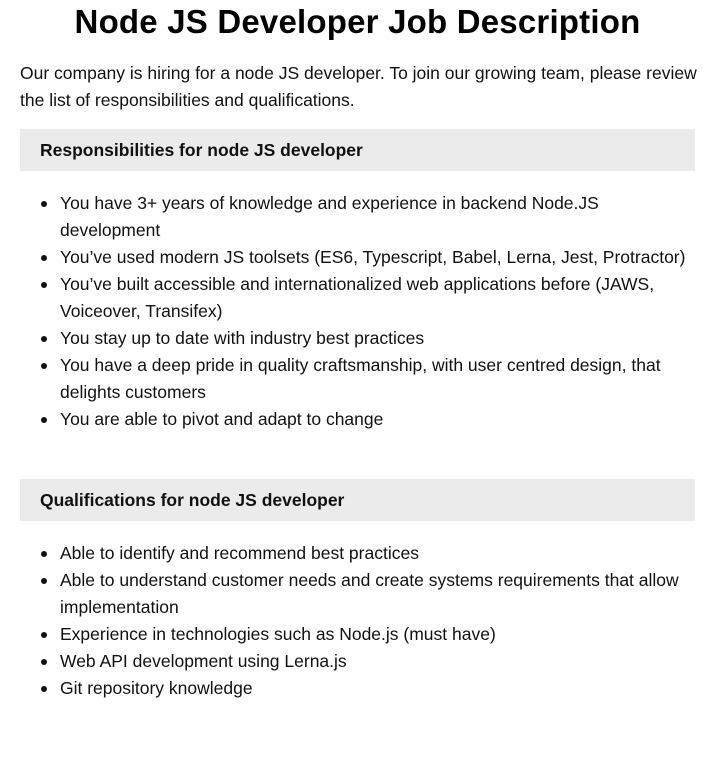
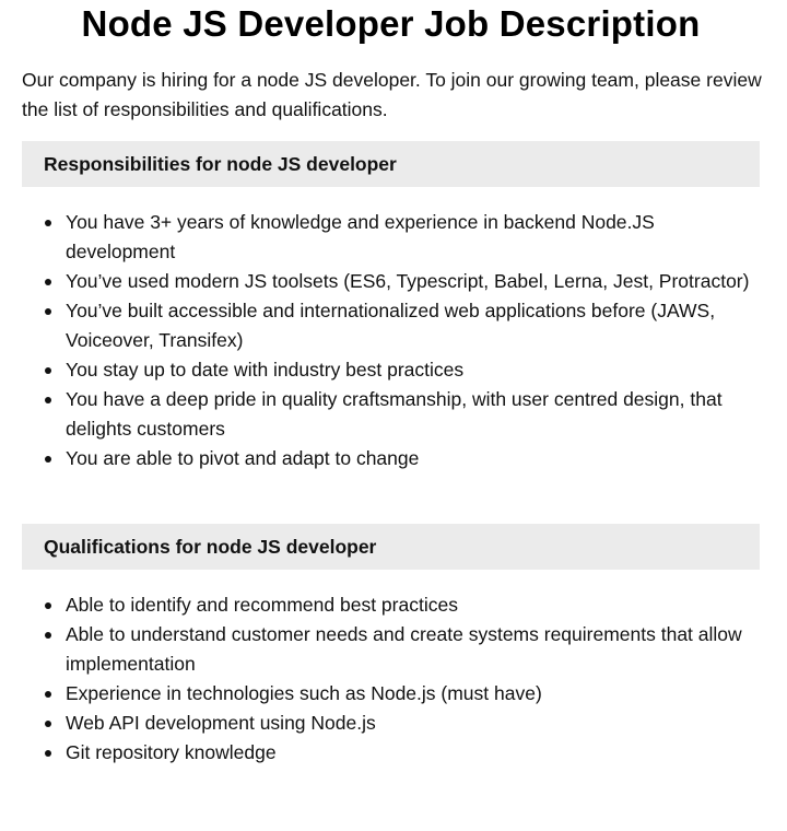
  Node JS Developer Job Description
  Our company is hiring for a node JS developer. To join our growing team, please review the list of responsibilities and qualifications.
  Responsibilities for node JS developer
  You have 3+ years of knowledge and experience in backend Node.JS development
  You’ve used modern JS toolsets (ES6, Typescript, Babel, Lerna, Jest, Protractor)
  You’ve built accessible and internationalized web applications before (JAWS, Voiceover, Transifex)
  You stay up to date with industry best practices
  You have a deep pride in quality craftsmanship, with user centred design, that delights customers
  You are able to pivot and adapt to change
  Qualifications for node JS developer
  Able to identify and recommend best practices
  Able to understand customer needs and create systems requirements that allow implementation
  Experience in technologies such as Node.js (must have)
- Web API development using Lerna.js
+ Web API development using Node.js
  Git repository knowledge
